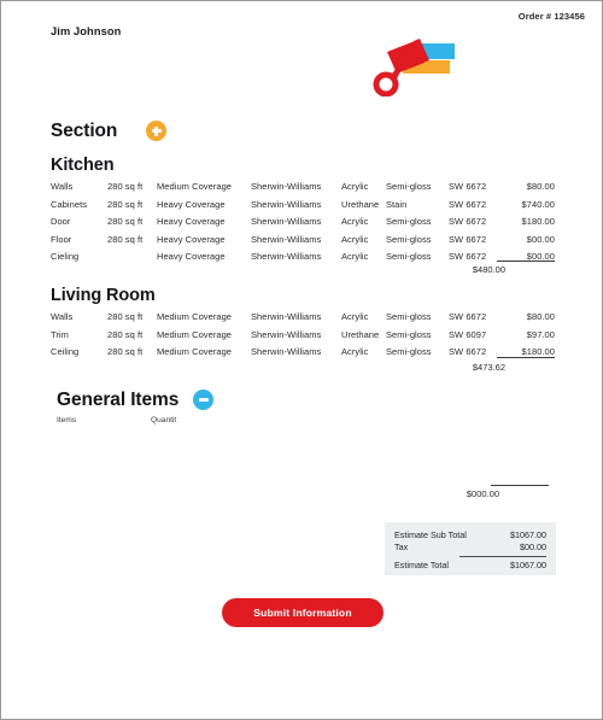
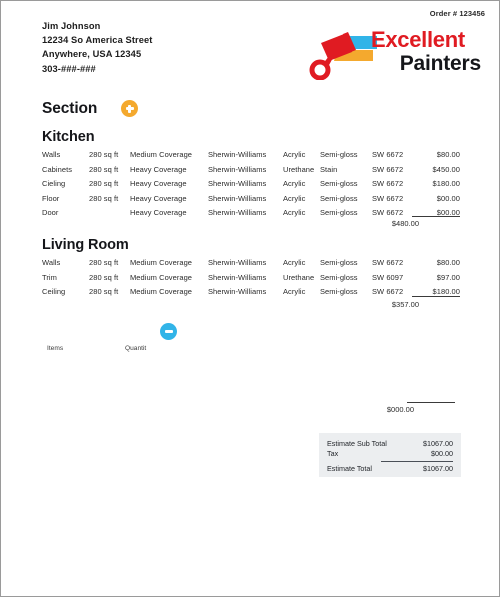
  Order # 123456
  Jim Johnson
+ 12234 So America Street
+ Anywhere, USA 12345
+ 303-###-###
+ Excellent
+ Painters
  Section
  Kitchen
  Walls
  280 sq ft
  Medium Coverage
  Sherwin-Williams
  Acrylic
  Semi-gloss
  SW 6672
  $80.00
  Cabinets
  280 sq ft
  Heavy Coverage
  Sherwin-Williams
  Urethane
  Stain
  SW 6672
- $740.00
+ $450.00
- Door
+ Cieling
  280 sq ft
  Heavy Coverage
  Sherwin-Williams
  Acrylic
  Semi-gloss
  SW 6672
  $180.00
  Floor
  280 sq ft
  Heavy Coverage
  Sherwin-Williams
  Acrylic
  Semi-gloss
  SW 6672
  $00.00
- Cieling
+ Door
  Heavy Coverage
  Sherwin-Williams
  Acrylic
  Semi-gloss
  SW 6672
  $00.00
  $480.00
  Living Room
  Walls
  280 sq ft
  Medium Coverage
  Sherwin-Williams
  Acrylic
  Semi-gloss
  SW 6672
  $80.00
  Trim
  280 sq ft
  Medium Coverage
  Sherwin-Williams
  Urethane
  Semi-gloss
  SW 6097
  $97.00
  Ceiling
  280 sq ft
  Medium Coverage
  Sherwin-Williams
  Acrylic
  Semi-gloss
  SW 6672
  $180.00
- $473.62
+ $357.00
- General Items
  $000.00
  Estimate Sub Total
  $1067.00
  Tax
  $00.00
  Estimate Total
  $1067.00
- Submit Information
